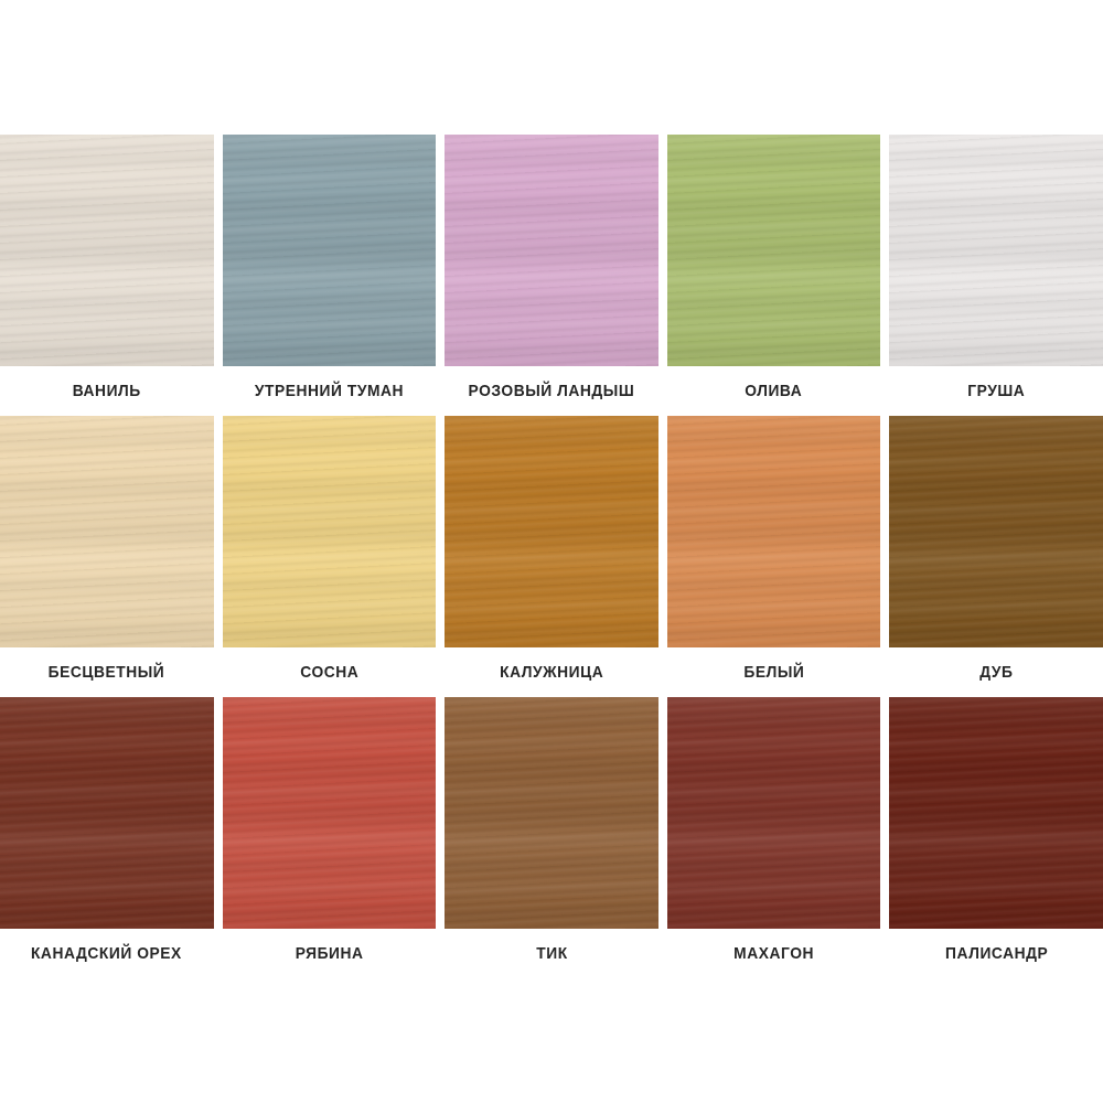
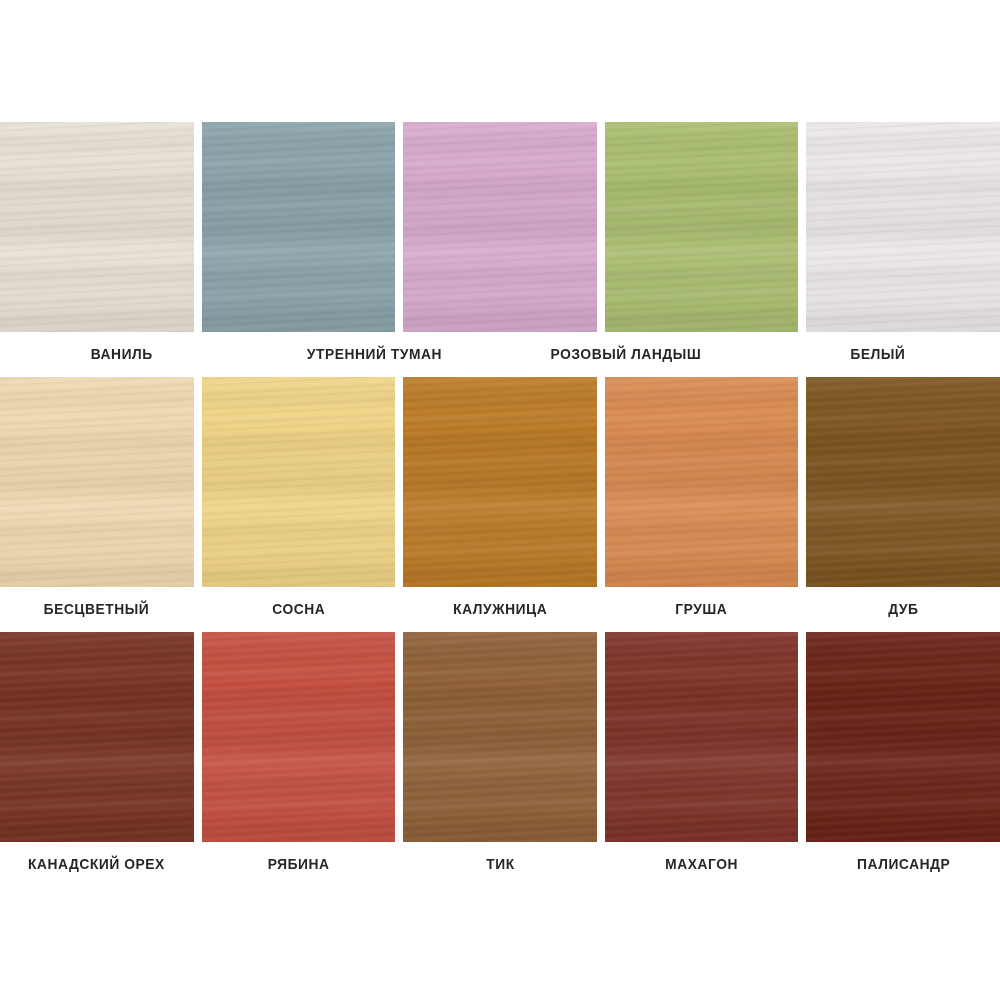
  ВАНИЛЬ
  УТРЕННИЙ ТУМАН
  РОЗОВЫЙ ЛАНДЫШ
- ОЛИВА
- ГРУША
+ БЕЛЫЙ
  БЕСЦВЕТНЫЙ
  СОСНА
  КАЛУЖНИЦА
- БЕЛЫЙ
+ ГРУША
  ДУБ
  КАНАДСКИЙ ОРЕХ
  РЯБИНА
  ТИК
  МАХАГОН
  ПАЛИСАНДР
